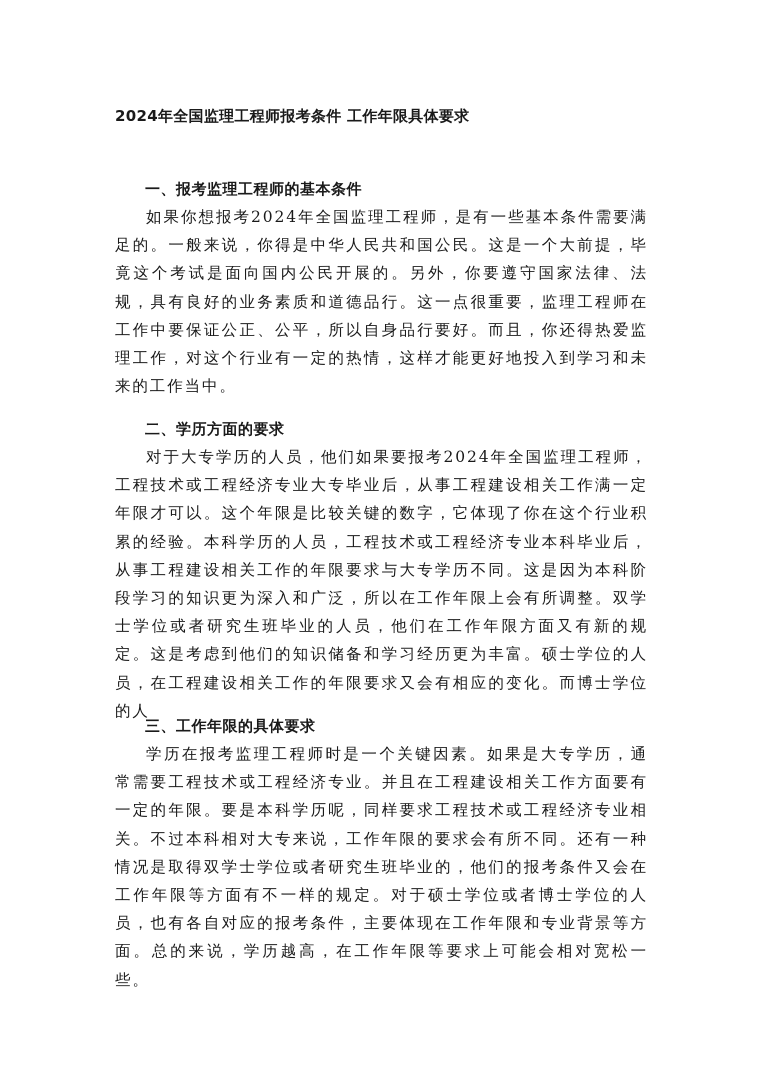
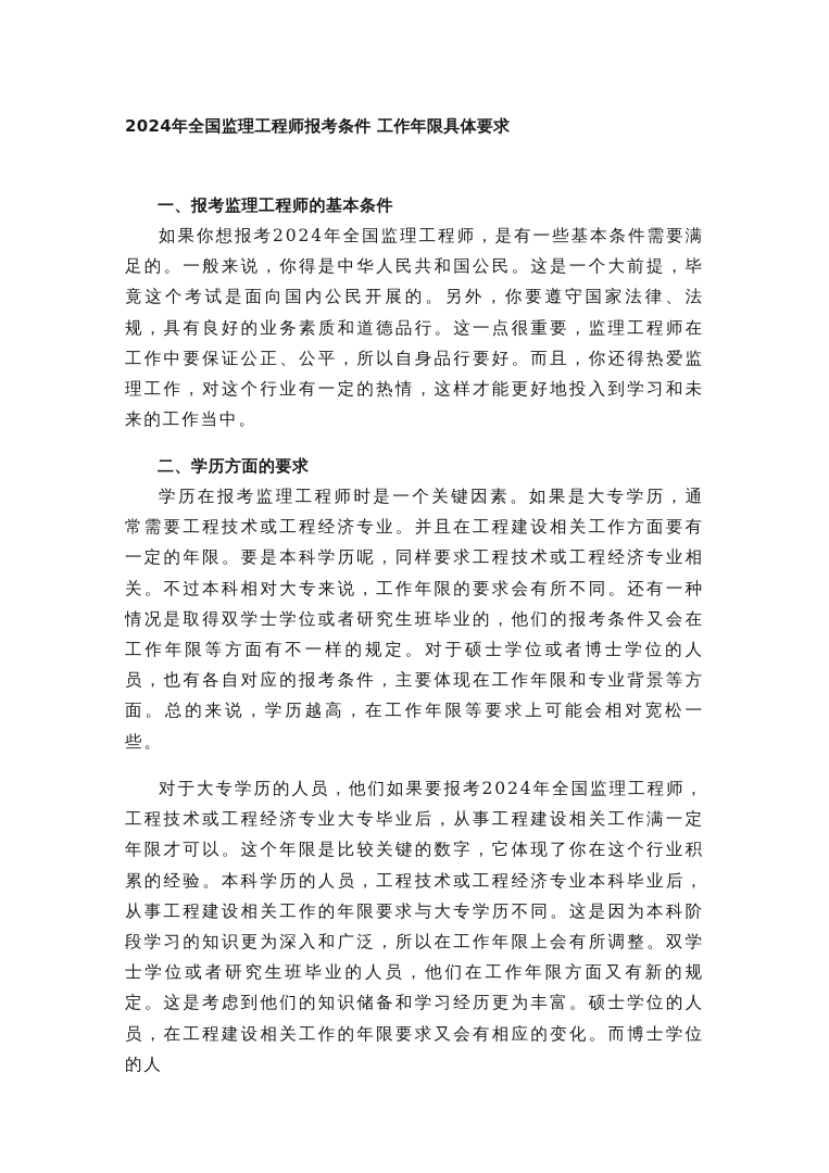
  2024年全国监理工程师报考条件 工作年限具体要求
  一、报考监理工程师的基本条件
  如果你想报考2024年全国监理工程师，是有一些基本条件需要满足的。一般来说，你得是中华人民共和国公民。这是一个大前提，毕竟这个考试是面向国内公民开展的。另外，你要遵守国家法律、法规，具有良好的业务素质和道德品行。这一点很重要，监理工程师在工作中要保证公正、公平，所以自身品行要好。而且，你还得热爱监理工作，对这个行业有一定的热情，这样才能更好地投入到学习和未来的工作当中。
  二、学历方面的要求
- 对于大专学历的人员，他们如果要报考2024年全国监理工程师，工程技术或工程经济专业大专毕业后，从事工程建设相关工作满一定年限才可以。这个年限是比较关键的数字，它体现了你在这个行业积累的经验。本科学历的人员，工程技术或工程经济专业本科毕业后，从事工程建设相关工作的年限要求与大专学历不同。这是因为本科阶段学习的知识更为深入和广泛，所以在工作年限上会有所调整。双学士学位或者研究生班毕业的人员，他们在工作年限方面又有新的规定。这是考虑到他们的知识储备和学习经历更为丰富。硕士学位的人员，在工程建设相关工作的年限要求又会有相应的变化。而博士学位的人
+ 学历在报考监理工程师时是一个关键因素。如果是大专学历，通常需要工程技术或工程经济专业。并且在工程建设相关工作方面要有一定的年限。要是本科学历呢，同样要求工程技术或工程经济专业相关。不过本科相对大专来说，工作年限的要求会有所不同。还有一种情况是取得双学士学位或者研究生班毕业的，他们的报考条件又会在工作年限等方面有不一样的规定。对于硕士学位或者博士学位的人员，也有各自对应的报考条件，主要体现在工作年限和专业背景等方面。总的来说，学历越高，在工作年限等要求上可能会相对宽松一些。
- 三、工作年限的具体要求
- 学历在报考监理工程师时是一个关键因素。如果是大专学历，通常需要工程技术或工程经济专业。并且在工程建设相关工作方面要有一定的年限。要是本科学历呢，同样要求工程技术或工程经济专业相关。不过本科相对大专来说，工作年限的要求会有所不同。还有一种情况是取得双学士学位或者研究生班毕业的，他们的报考条件又会在工作年限等方面有不一样的规定。对于硕士学位或者博士学位的人员，也有各自对应的报考条件，主要体现在工作年限和专业背景等方面。总的来说，学历越高，在工作年限等要求上可能会相对宽松一些。
+ 对于大专学历的人员，他们如果要报考2024年全国监理工程师，工程技术或工程经济专业大专毕业后，从事工程建设相关工作满一定年限才可以。这个年限是比较关键的数字，它体现了你在这个行业积累的经验。本科学历的人员，工程技术或工程经济专业本科毕业后，从事工程建设相关工作的年限要求与大专学历不同。这是因为本科阶段学习的知识更为深入和广泛，所以在工作年限上会有所调整。双学士学位或者研究生班毕业的人员，他们在工作年限方面又有新的规定。这是考虑到他们的知识储备和学习经历更为丰富。硕士学位的人员，在工程建设相关工作的年限要求又会有相应的变化。而博士学位的人
